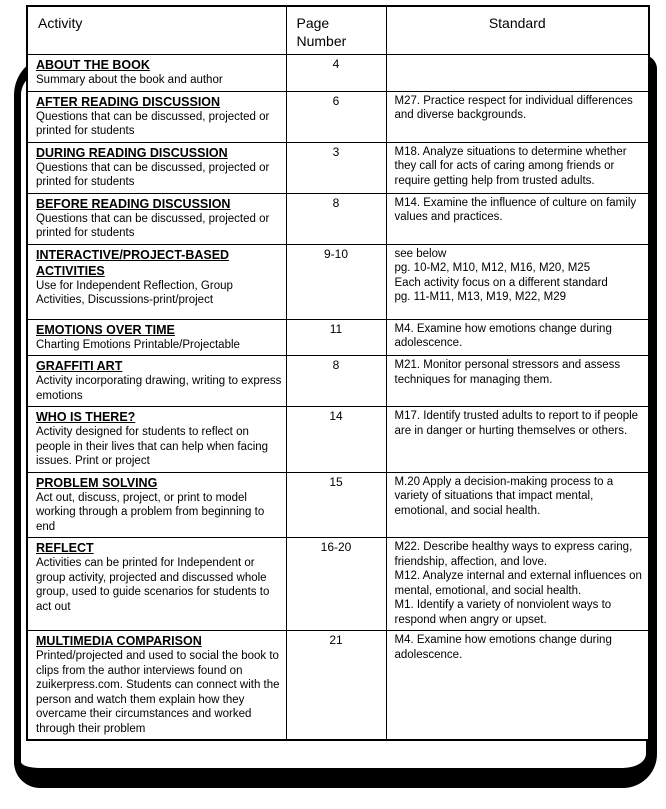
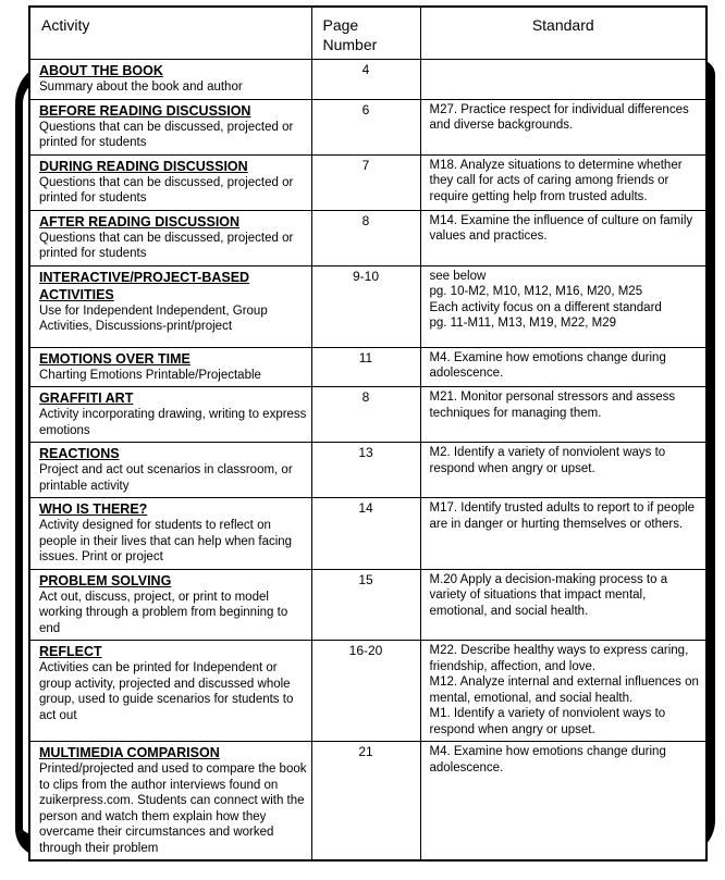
  Activity	Page Number	Standard
  ABOUT THE BOOK Summary about the book and author	4
- AFTER READING DISCUSSION Questions that can be discussed, projected or printed for students	6	M27. Practice respect for individual differences and diverse backgrounds.
+ BEFORE READING DISCUSSION Questions that can be discussed, projected or printed for students	6	M27. Practice respect for individual differences and diverse backgrounds.
- DURING READING DISCUSSION Questions that can be discussed, projected or printed for students	3	M18. Analyze situations to determine whether they call for acts of caring among friends or require getting help from trusted adults.
+ DURING READING DISCUSSION Questions that can be discussed, projected or printed for students	7	M18. Analyze situations to determine whether they call for acts of caring among friends or require getting help from trusted adults.
- BEFORE READING DISCUSSION Questions that can be discussed, projected or printed for students	8	M14. Examine the influence of culture on family values and practices.
+ AFTER READING DISCUSSION Questions that can be discussed, projected or printed for students	8	M14. Examine the influence of culture on family values and practices.
- INTERACTIVE/PROJECT-BASED ACTIVITIES Use for Independent Reflection, Group Activities, Discussions-print/project	9-10	see below pg. 10-M2, M10, M12, M16, M20, M25 Each activity focus on a different standard pg. 11-M11, M13, M19, M22, M29
+ INTERACTIVE/PROJECT-BASED ACTIVITIES Use for Independent Independent, Group Activities, Discussions-print/project	9-10	see below pg. 10-M2, M10, M12, M16, M20, M25 Each activity focus on a different standard pg. 11-M11, M13, M19, M22, M29
  EMOTIONS OVER TIME Charting Emotions Printable/Projectable	11	M4. Examine how emotions change during adolescence.
  GRAFFITI ART Activity incorporating drawing, writing to express emotions	8	M21. Monitor personal stressors and assess techniques for managing them.
+ REACTIONS Project and act out scenarios in classroom, or printable activity	13	M2. Identify a variety of nonviolent ways to respond when angry or upset.
  WHO IS THERE? Activity designed for students to reflect on people in their lives that can help when facing issues. Print or project	14	M17. Identify trusted adults to report to if people are in danger or hurting themselves or others.
  PROBLEM SOLVING Act out, discuss, project, or print to model working through a problem from beginning to end	15	M.20 Apply a decision-making process to a variety of situations that impact mental, emotional, and social health.
  REFLECT Activities can be printed for Independent or group activity, projected and discussed whole group, used to guide scenarios for students to act out	16-20	M22. Describe healthy ways to express caring, friendship, affection, and love. M12. Analyze internal and external influences on mental, emotional, and social health. M1. Identify a variety of nonviolent ways to respond when angry or upset.
- MULTIMEDIA COMPARISON Printed/projected and used to social the book to clips from the author interviews found on zuikerpress.com. Students can connect with the person and watch them explain how they overcame their circumstances and worked through their problem	21	M4. Examine how emotions change during adolescence.
+ MULTIMEDIA COMPARISON Printed/projected and used to compare the book to clips from the author interviews found on zuikerpress.com. Students can connect with the person and watch them explain how they overcame their circumstances and worked through their problem	21	M4. Examine how emotions change during adolescence.
